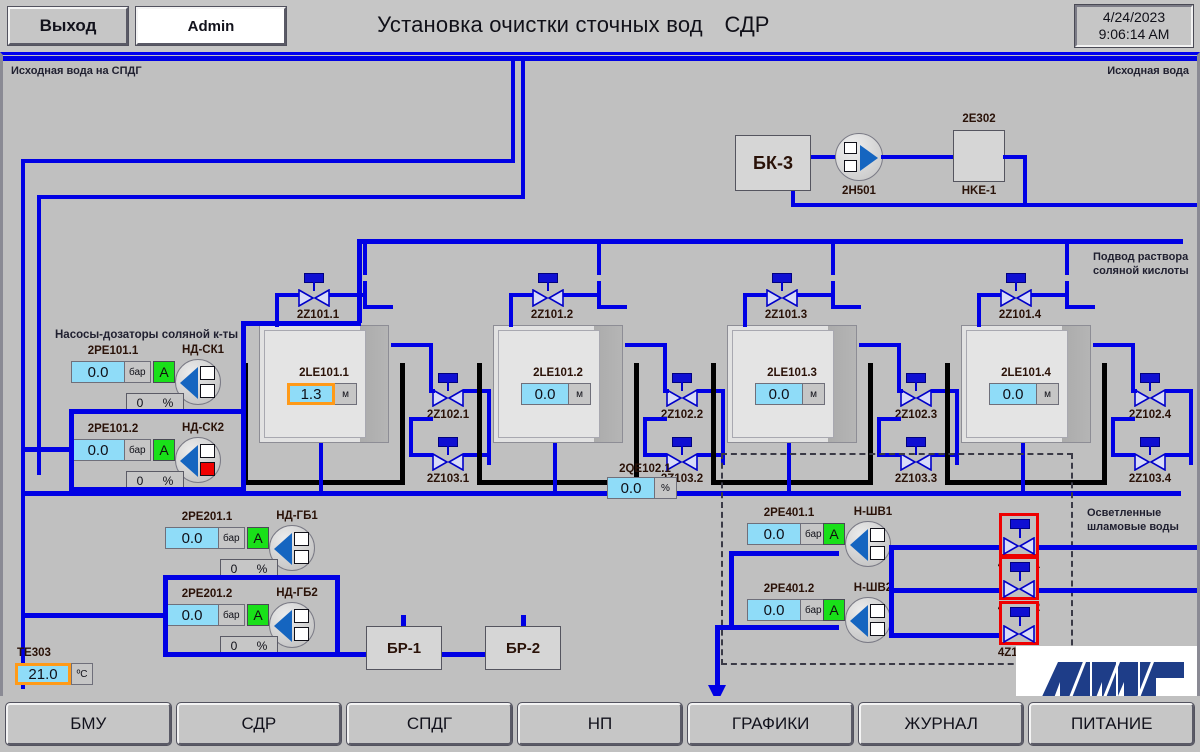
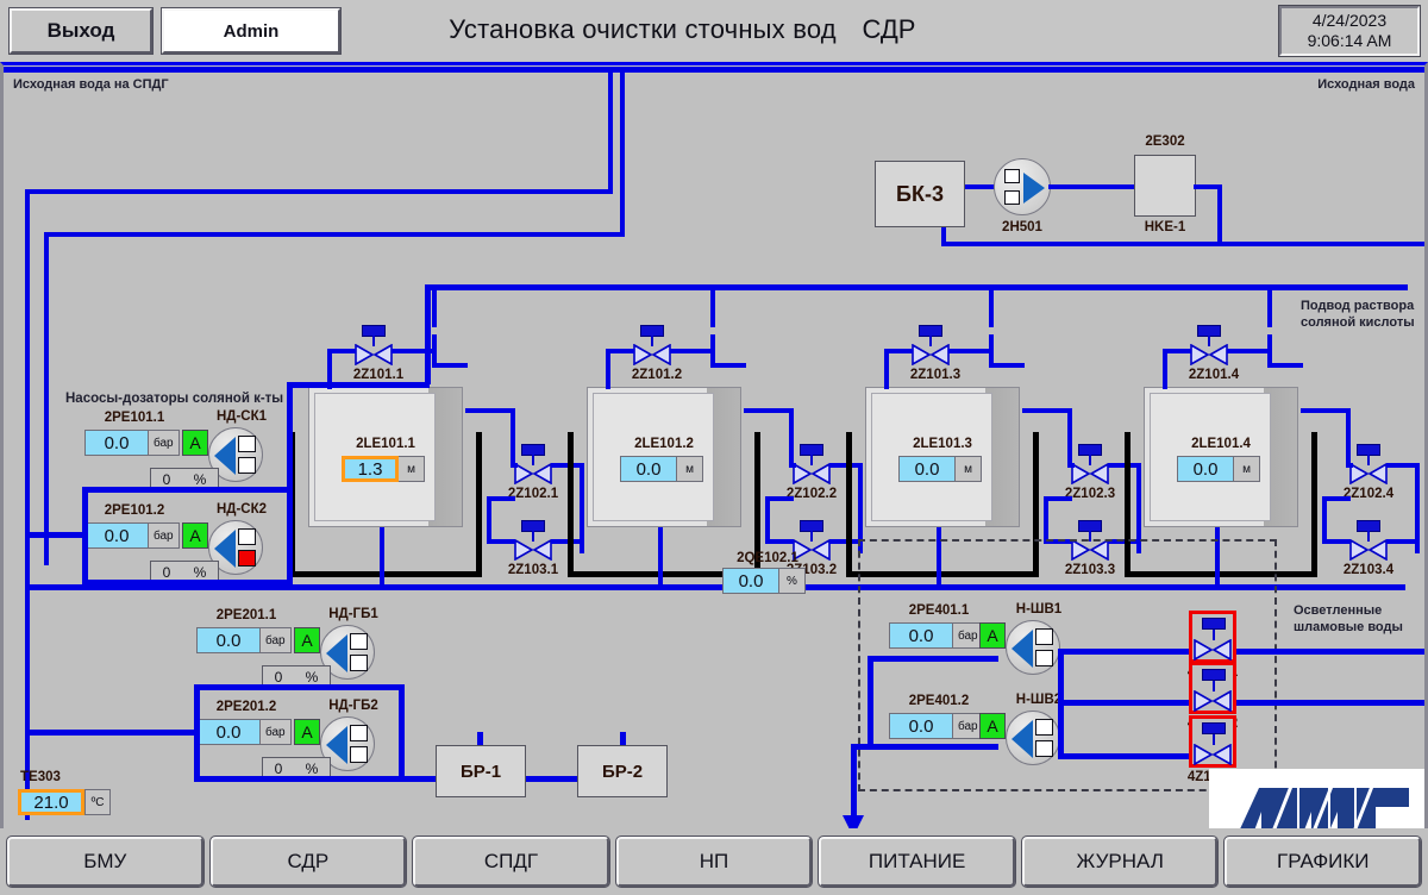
  Выход
  Admin
  Установка очистки сточных вод
  СДР
  4/24/2023
  9:06:14 AM
  Исходная вода на СПДГ
  Исходная вода
  2H501
  2E302
  HKE-1
  БК-3
  Подвод раствора
  соляной кислоты
  2LE101.1
  1.3
  м
  2Z101.1
  2Z102.1
  2Z103.1
  2LE101.2
  0.0
  м
  2Z101.2
  2Z102.2
  103.2
  2LE101.3
  0.0
  м
  2Z101.3
  2Z102.3
  2Z103.3
  2LE101.4
  0.0
  м
  2Z101.4
  2Z102.4
  2Z103.4
  Насосы-дозаторы соляной к-ты
  2PE101.1
  0.0
  бар
  A
  НД-СК1
  0
  %
  2PE101.2
  0.0
  бар
  A
  НД-СК2
  0
  %
  2PE201.1
  0.0
  бар
  A
  НД-ГБ1
  0
  %
  2PE201.2
  0.0
  бар
  A
  НД-ГБ2
  0
  %
  БР-1
  БР-2
  2QE102.1
  0.0
  %
  2PE401.1
  0.0
  бар
  A
  Н-ШВ1
  2PE401.2
  0.0
  бар
  A
  Н-ШВ
  Осветленные
  шламовые воды
  TE303
  21.0
  ºC
  БМУ
  СДР
  СПДГ
  НП
- ГРАФИКИ
+ ПИТАНИЕ
  ЖУРНАЛ
- ПИТАНИЕ
+ ГРАФИКИ
